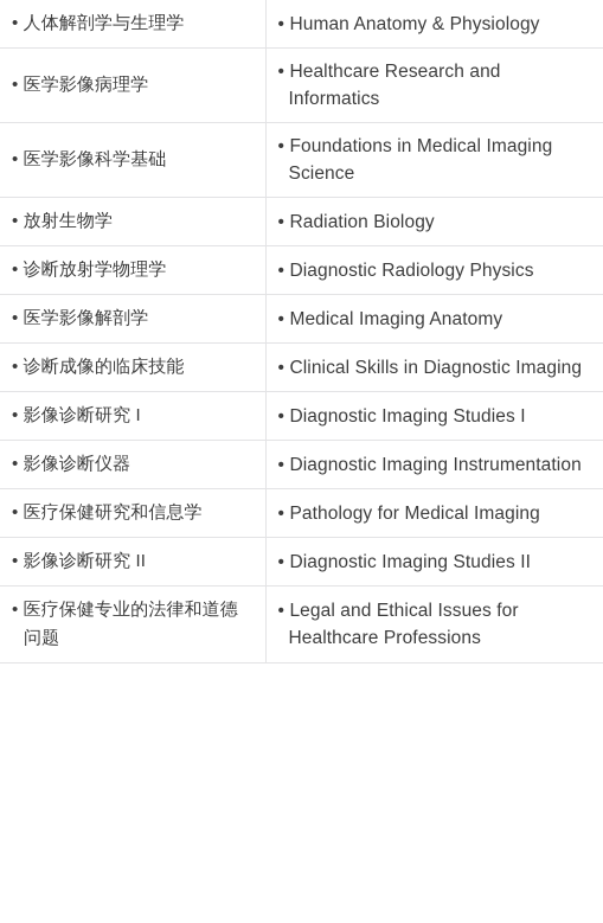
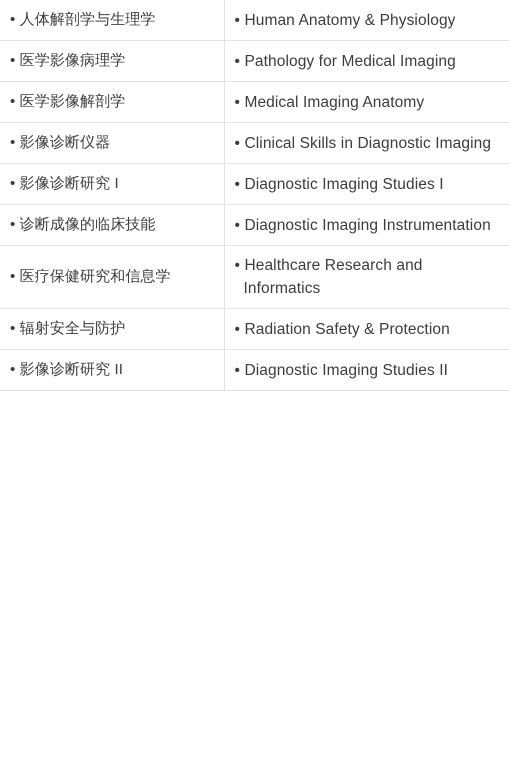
  • 人体解剖学与生理学	• Human Anatomy & Physiology
- • 医学影像病理学	• Healthcare Research and Informatics
+ • 医学影像病理学	• Pathology for Medical Imaging
- • 医学影像科学基础	• Foundations in Medical Imaging Science
- • 放射生物学	• Radiation Biology
- • 诊断放射学物理学	• Diagnostic Radiology Physics
  • 医学影像解剖学	• Medical Imaging Anatomy
- • 诊断成像的临床技能	• Clinical Skills in Diagnostic Imaging
+ • 影像诊断仪器	• Clinical Skills in Diagnostic Imaging
  • 影像诊断研究 I	• Diagnostic Imaging Studies I
- • 影像诊断仪器	• Diagnostic Imaging Instrumentation
+ • 诊断成像的临床技能	• Diagnostic Imaging Instrumentation
- • 医疗保健研究和信息学	• Pathology for Medical Imaging
+ • 医疗保健研究和信息学	• Healthcare Research and Informatics
+ • 辐射安全与防护	• Radiation Safety & Protection
  • 影像诊断研究 II	• Diagnostic Imaging Studies II
- • 医疗保健专业的法律和道德问题	• Legal and Ethical Issues for Healthcare Professions
